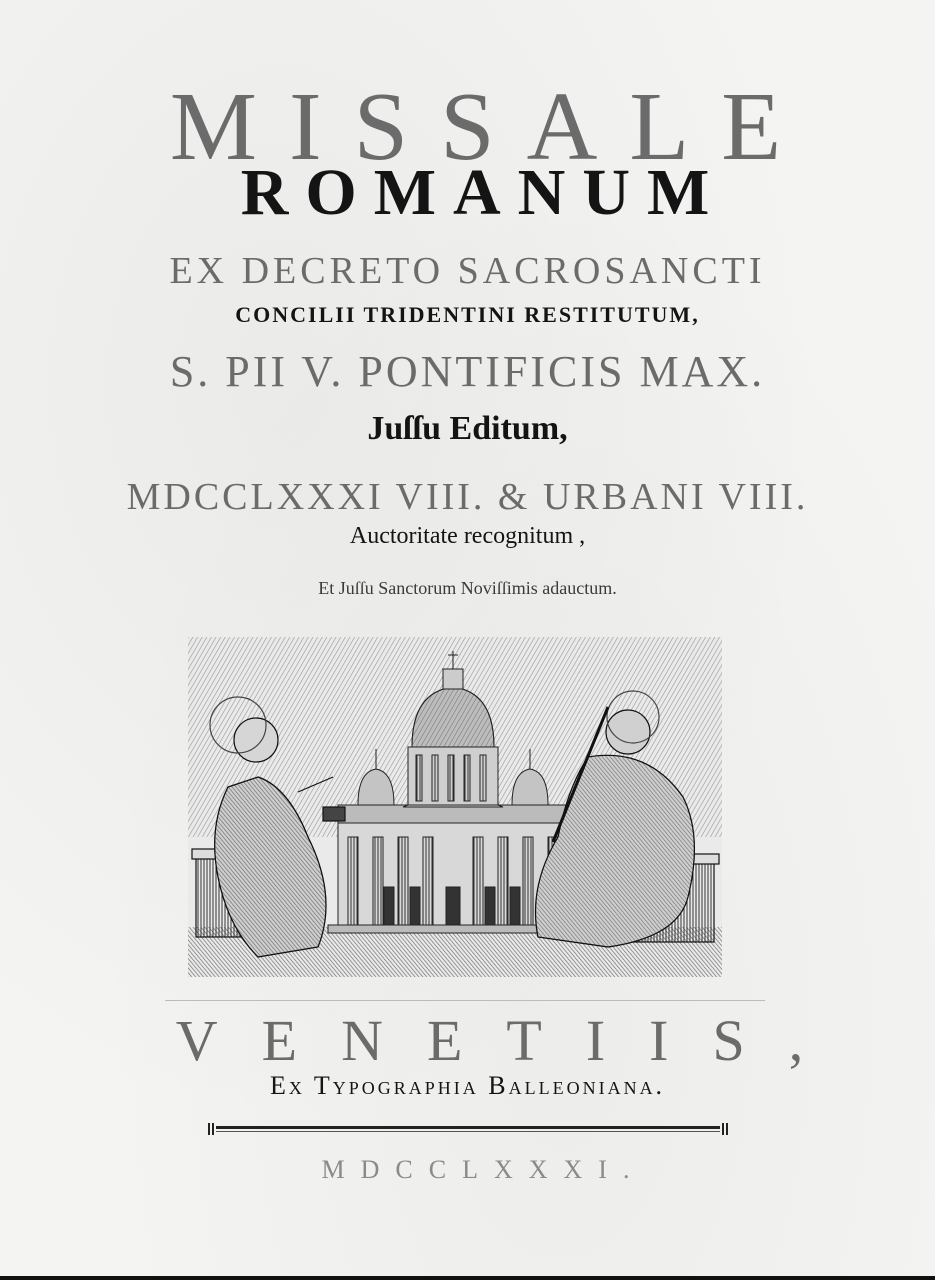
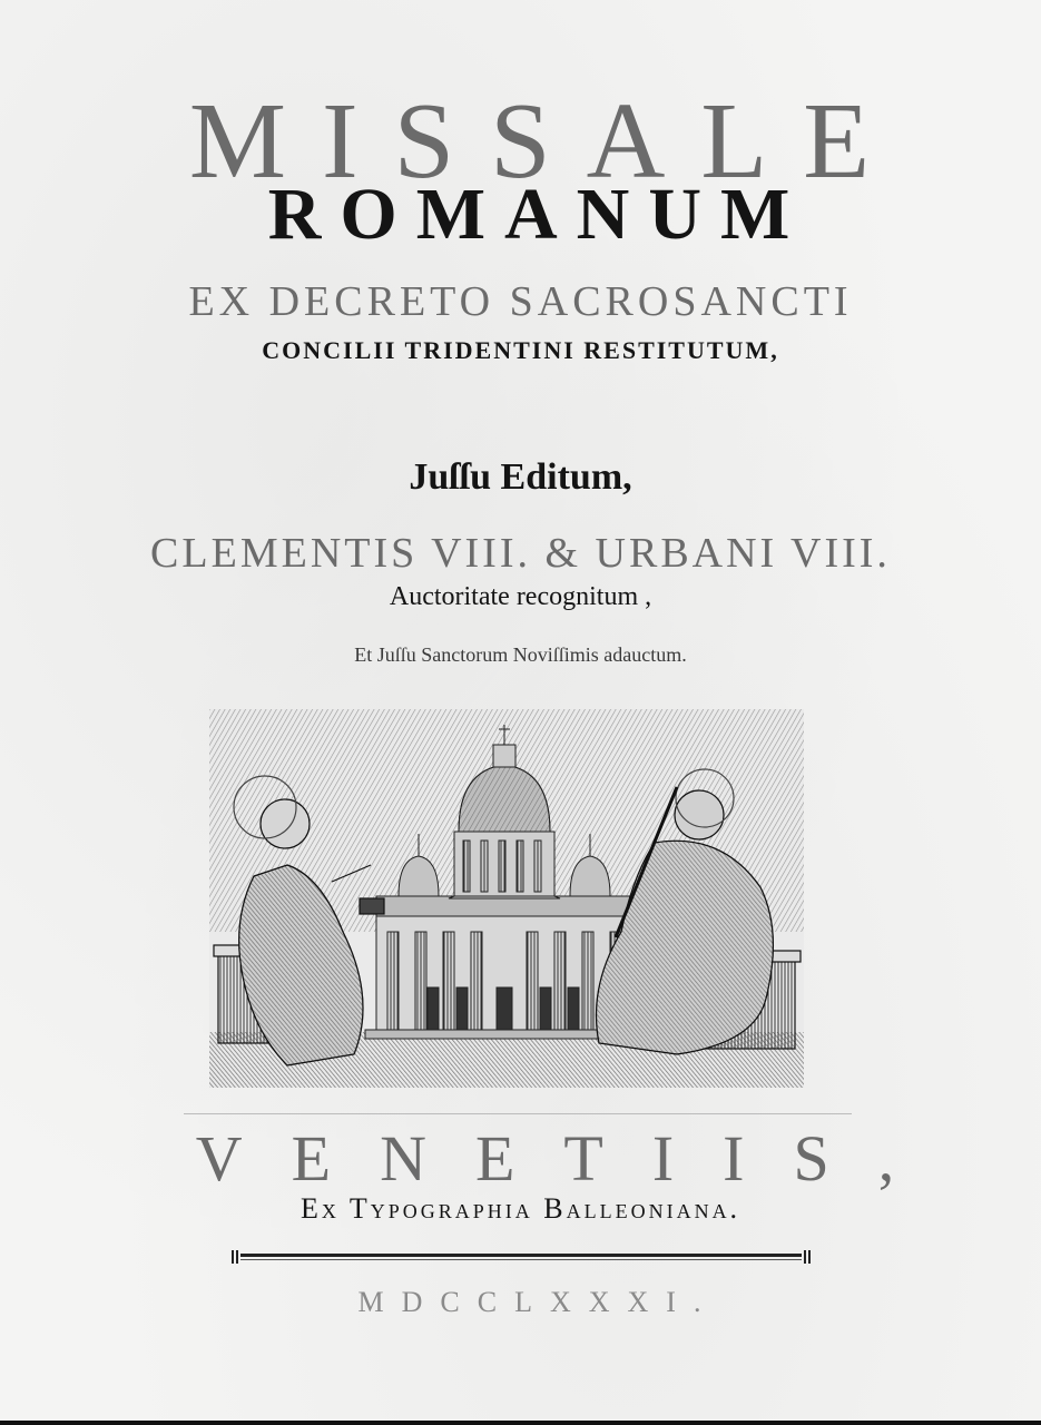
  MISSALE
  ROMANUM
  EX DECRETO SACROSANCTI
  CONCILII TRIDENTINI RESTITUTUM,
- S. PII V. PONTIFICIS MAX.
  Juſſu Editum,
- MDCCLXXXI VIII. & URBANI VIII.
+ CLEMENTIS VIII. & URBANI VIII.
  Auctoritate recognitum ,
  Et Juſſu Sanctorum Noviſſimis adauctum.
  VENETIIS,
  Ex Typographia Balleoniana.
  MDCCLXXXI.
